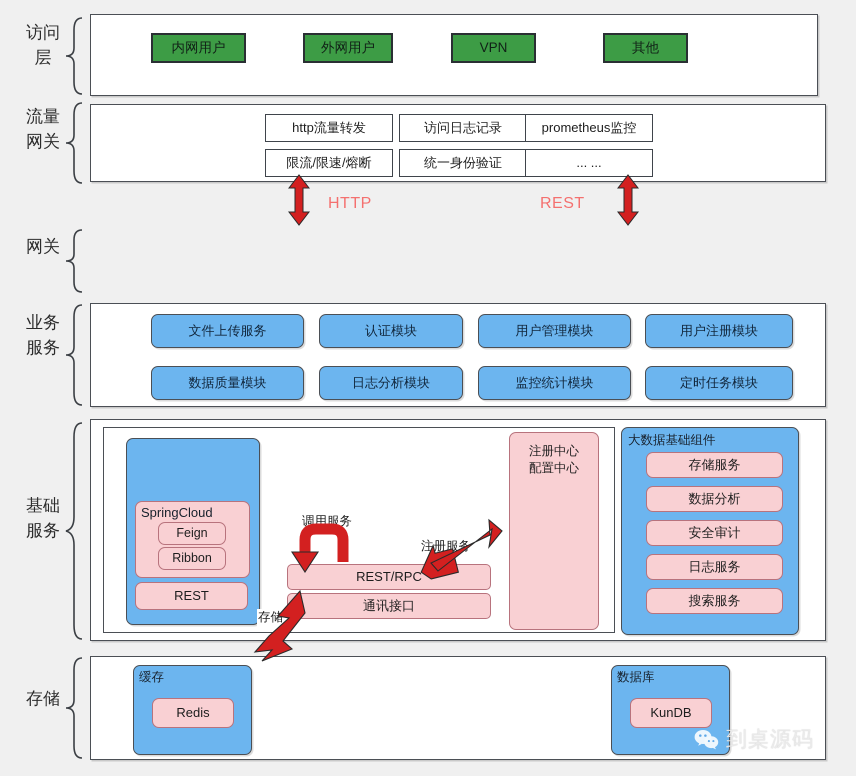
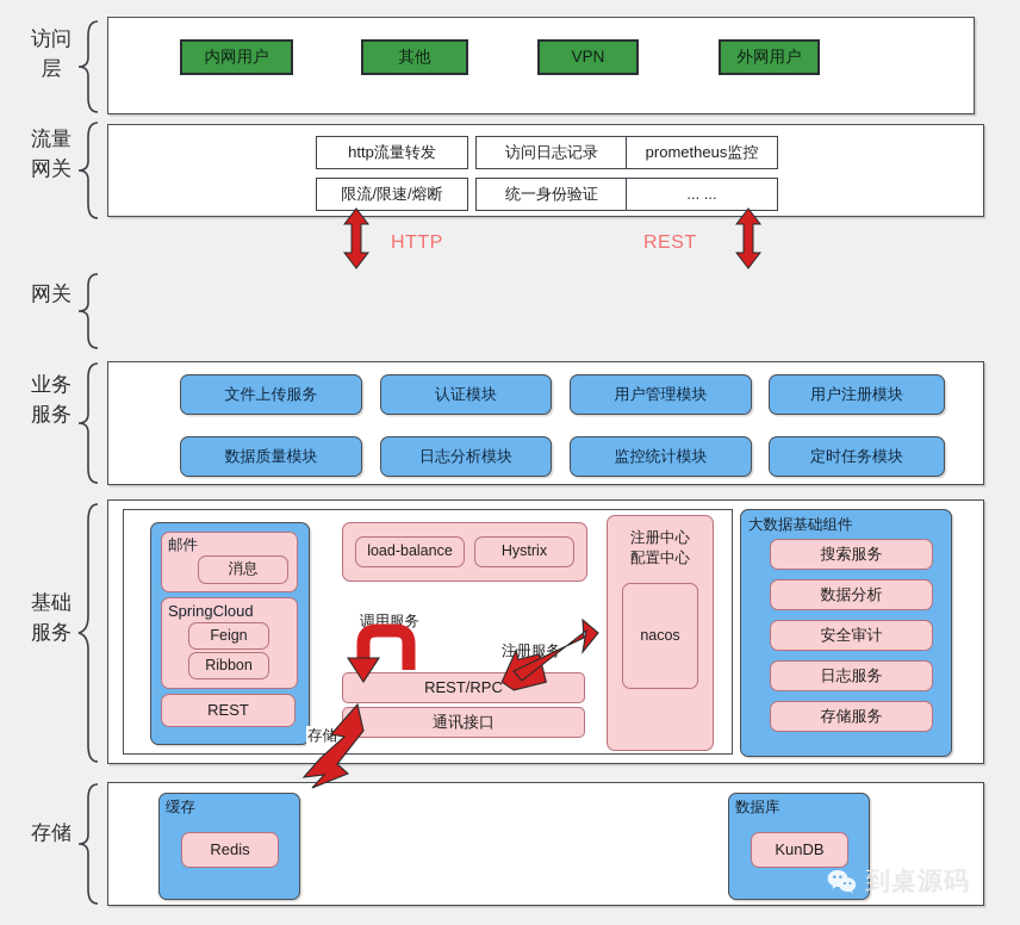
  访问层
  流量网关
  网关
  业务服务
  基础服务
  存储
  内网用户
- 外网用户
+ 其他
  VPN
- 其他
+ 外网用户
  http流量转发
  访问日志记录
  prometheus监控
  限流/限速/熔断
  统一身份验证
  ... ...
  文件上传服务
  认证模块
  用户管理模块
  用户注册模块
  数据质量模块
  日志分析模块
  监控统计模块
  定时任务模块
+ 邮件
+ 消息
  SpringCloud
  Feign
  Ribbon
  REST
+ load-balance
+ Hystrix
  REST/RPC
  通讯接口
  调用服务
  注册服务
  存储
  注册中心
  配置中心
+ nacos
  大数据基础组件
- 存储服务
+ 搜索服务
  数据分析
  安全审计
  日志服务
- 搜索服务
+ 存储服务
  缓存
  Redis
  数据库
  KunDB
  HTTP
  REST
  到桌源码
